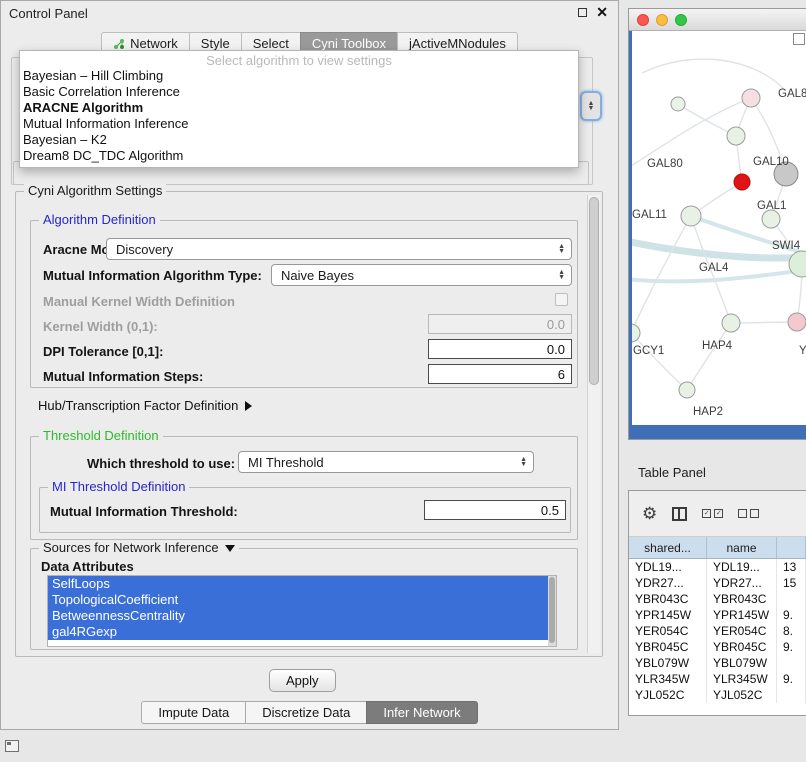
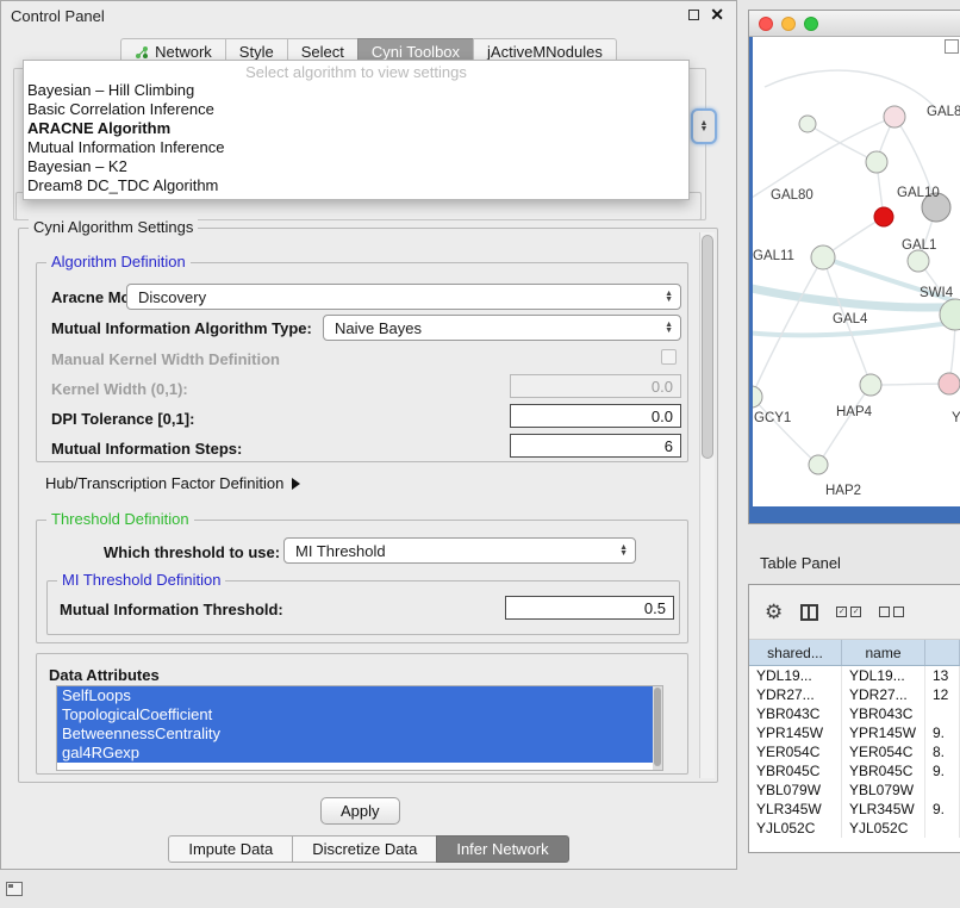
  Control Panel
  ✕
  Network
  Style
  Select
  Cyni Toolbox
  jActiveMNodules
  Select algorithm to view settings
  Bayesian – Hill Climbing
  Basic Correlation Inference
  ARACNE Algorithm
  Mutual Information Inference
  Bayesian – K2
  Dream8 DC_TDC Algorithm
  Cyni Algorithm Settings
  Algorithm Definition
  Discovery
  Mutual Information Algorithm Type:
  Naive Bayes
  Manual Kernel Width Definition
  Kernel Width (0,1):
  0.0
  DPI Tolerance [0,1]:
  0.0
  Mutual Information Steps:
  6
  Hub/Transcription Factor Definition
  Threshold Definition
  Which threshold to use:
  MI Threshold
  MI Threshold Definition
  Mutual Information Threshold:
  0.5
- Sources for Network Inference
  Data Attributes
  SelfLoops
  TopologicalCoefficient
  BetweennessCentrality
  gal4RGexp
  Apply
  Impute Data
  Discretize Data
  Infer Network
  GAL8
  GAL80
  GAL10
  GAL11
  GAL1
  SWI4
  GAL4
  GCY1
  HAP4
  Y
  HAP2
  Table Panel
  ⚙
  shared...
  name
  YDL19...
  YDL19...
  13
  YDR27...
  YDR27...
- 15
+ 12
  YBR043C
  YBR043C
  YPR145W
  YPR145W
  9.
  YER054C
  YER054C
  8.
  YBR045C
  YBR045C
  9.
  YBL079W
  YBL079W
  YLR345W
  YLR345W
  9.
  YJL052C
  YJL052C
